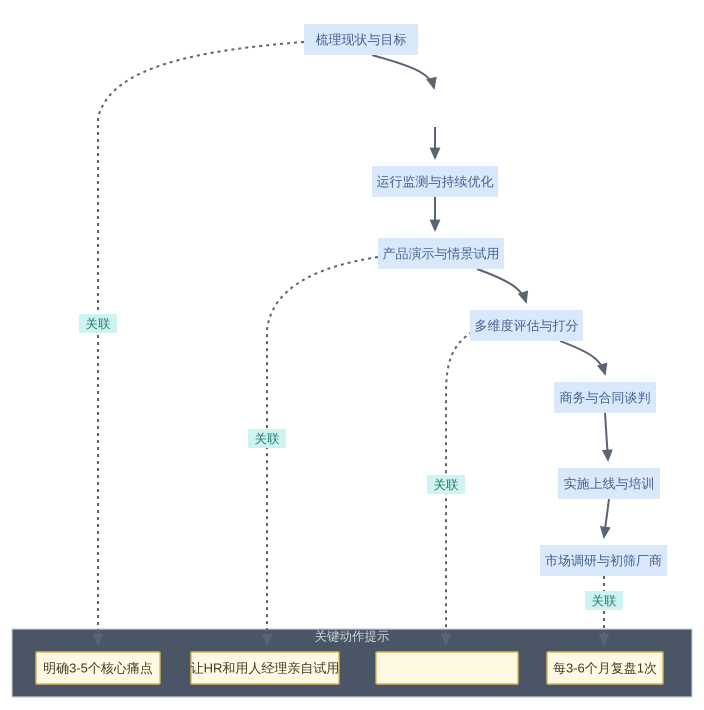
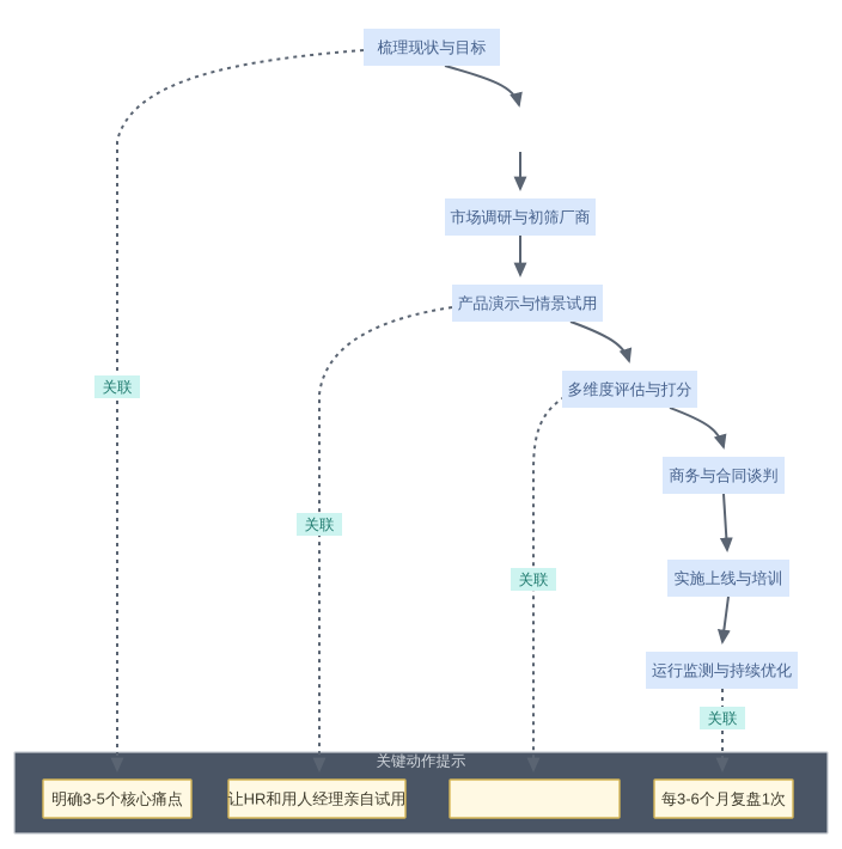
  关键动作提示
  关联
  关联
  关联
  关联
  梳理现状与目标
- 运行监测与持续优化
+ 市场调研与初筛厂商
  产品演示与情景试用
  多维度评估与打分
  商务与合同谈判
  实施上线与培训
- 市场调研与初筛厂商
+ 运行监测与持续优化
  明确3-5个核心痛点
  让HR和用人经理亲自试用
  每3-6个月复盘1次
